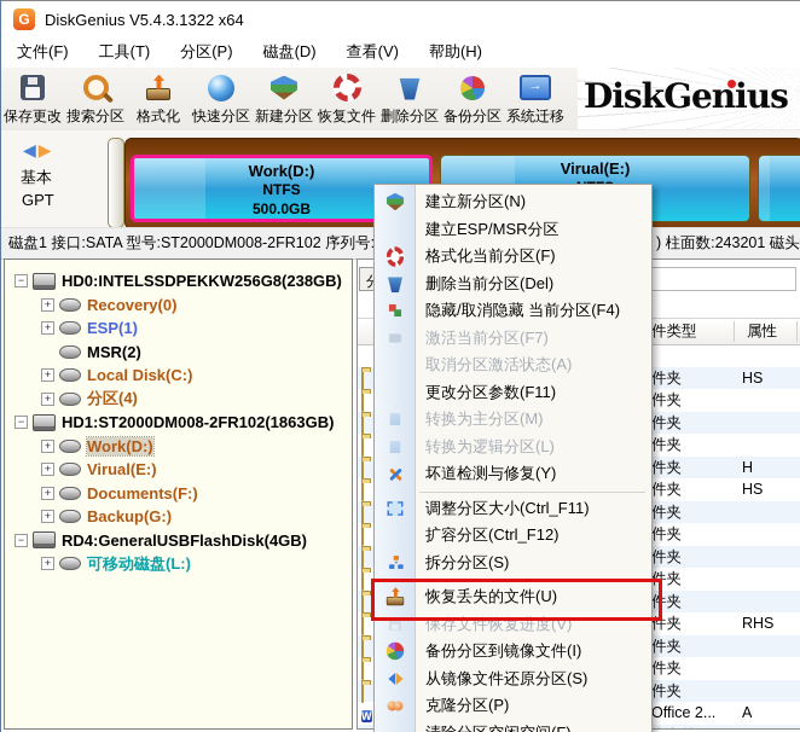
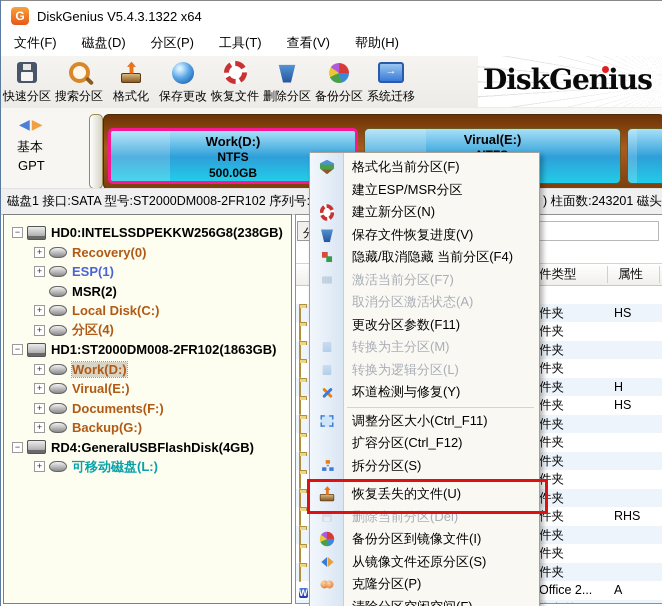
  DiskGenius V5.4.3.1322 x64
  文件(F)
- 工具(T)
+ 磁盘(D)
  分区(P)
- 磁盘(D)
+ 工具(T)
  查看(V)
  帮助(H)
- 保存更改
+ 快速分区
  搜索分区
  格式化
- 快速分区
+ 保存更改
- 新建分区
  恢复文件
  删除分区
  备份分区
  系统迁移
  DiskGenius
  ◀▶
  基本
  GPT
  Work(D:)
  NTFS
  500.0GB
  Virual(E:)
  磁盘1 接口:SATA 型号:ST2000DM008-2FR102 序列号
  ) 柱面数:243201 磁头
  −
  HD0:INTELSSDPEKKW256G8(238GB)
  +
  Recovery(0)
  +
  ESP(1)
  MSR(2)
  +
  Local Disk(C:)
  +
  分区(4)
  −
  HD1:ST2000DM008-2FR102(1863GB)
  +
  Work(D:)
  +
  Virual(E:)
  +
  Documents(F:)
  +
  Backup(G:)
  −
  RD4:GeneralUSBFlashDisk(4GB)
  +
  可移动磁盘(L:)
  件类型
  属性
  件夹
  HS
  件夹
  件夹
  件夹
  件夹
  H
  件夹
  HS
  件夹
  件夹
  件夹
  件夹
  件夹
  件夹
  RHS
  件夹
  件夹
  件夹
  Office 2...
  A
- 建立新分区(N)
+ 格式化当前分区(F)
  建立ESP/MSR分区
- 格式化当前分区(F)
+ 建立新分区(N)
- 删除当前分区(Del)
+ 保存文件恢复进度(V)
  隐藏/取消隐藏 当前分区(F4)
  激活当前分区(F7)
  取消分区激活状态(A)
  更改分区参数(F11)
  转换为主分区(M)
  转换为逻辑分区(L)
  坏道检测与修复(Y)
  调整分区大小(Ctrl_F11)
  扩容分区(Ctrl_F12)
  拆分分区(S)
  恢复丢失的文件(U)
- 保存文件恢复进度(V)
+ 删除当前分区(Del)
  备份分区到镜像文件(I)
  从镜像文件还原分区(S)
  克隆分区(P)
